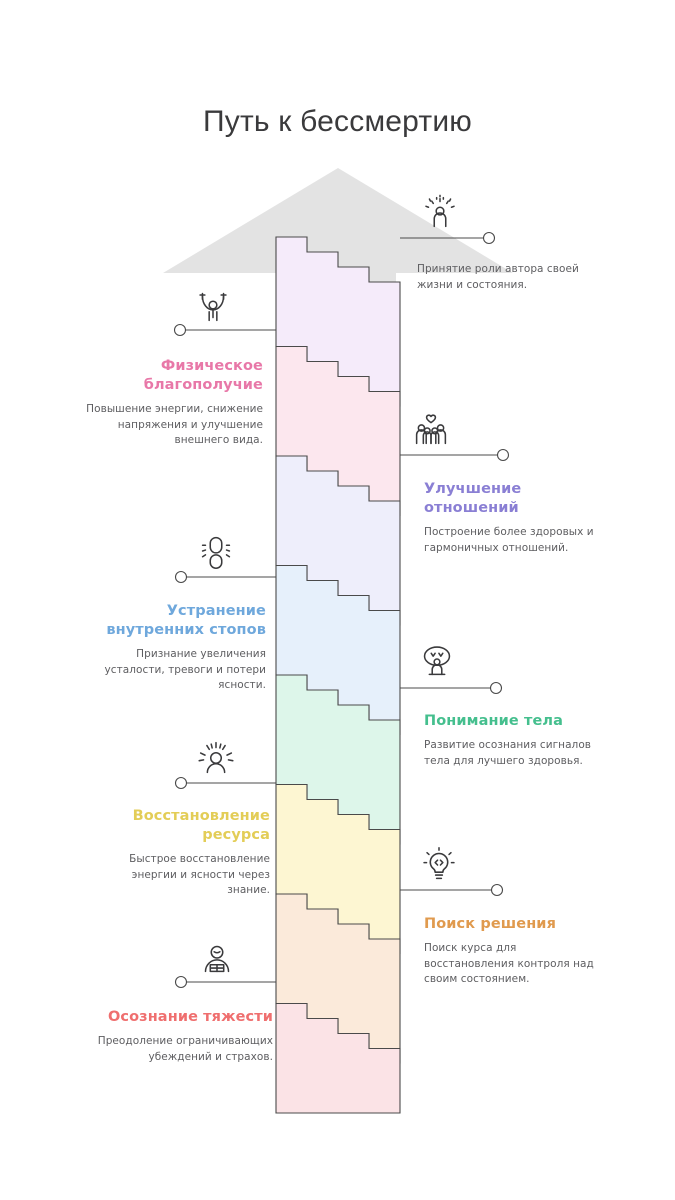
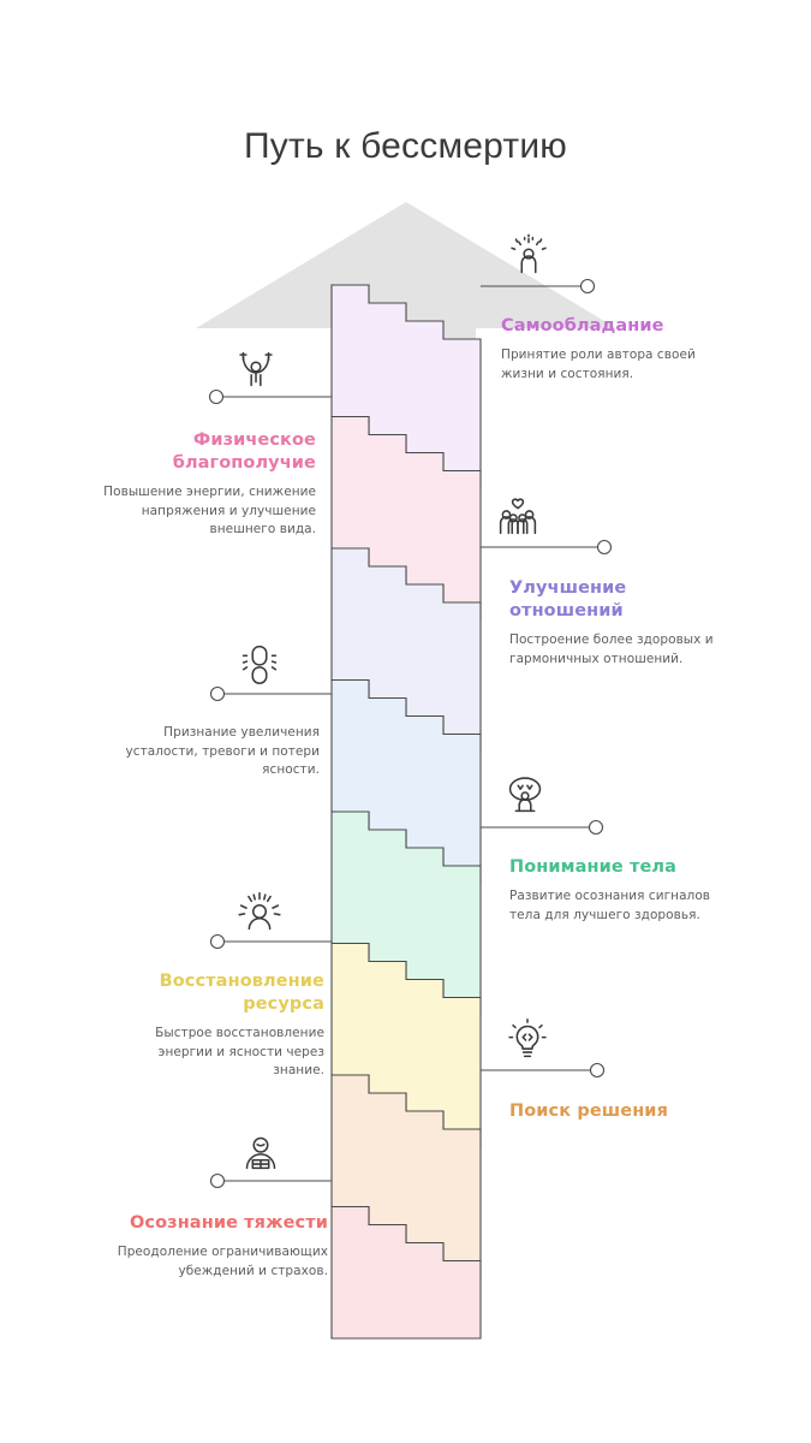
  Путь к бессмертию
+ Самообладание
  Принятие роли автора своей жизни и состояния.
  Физическое благополучие
  Повышение энергии, снижение напряжения и улучшение внешнего вида.
  Улучшение отношений
  Построение более здоровых и гармоничных отношений.
- Устранение внутренних стопов
  Признание увеличения усталости, тревоги и потери ясности.
  Понимание тела
  Развитие осознания сигналов тела для лучшего здоровья.
  Восстановление ресурса
  Быстрое восстановление энергии и ясности через знание.
  Поиск решения
- Поиск курса для восстановления контроля над своим состоянием.
  Осознание тяжести
  Преодоление ограничивающих убеждений и страхов.
